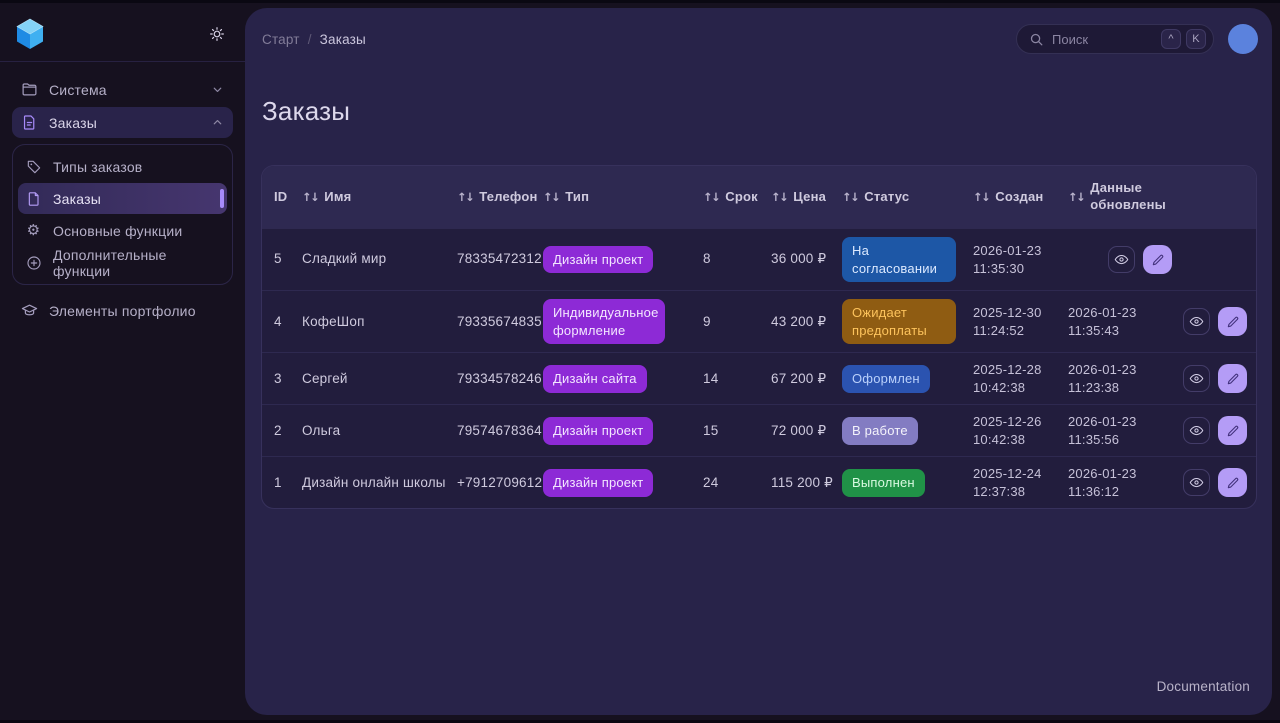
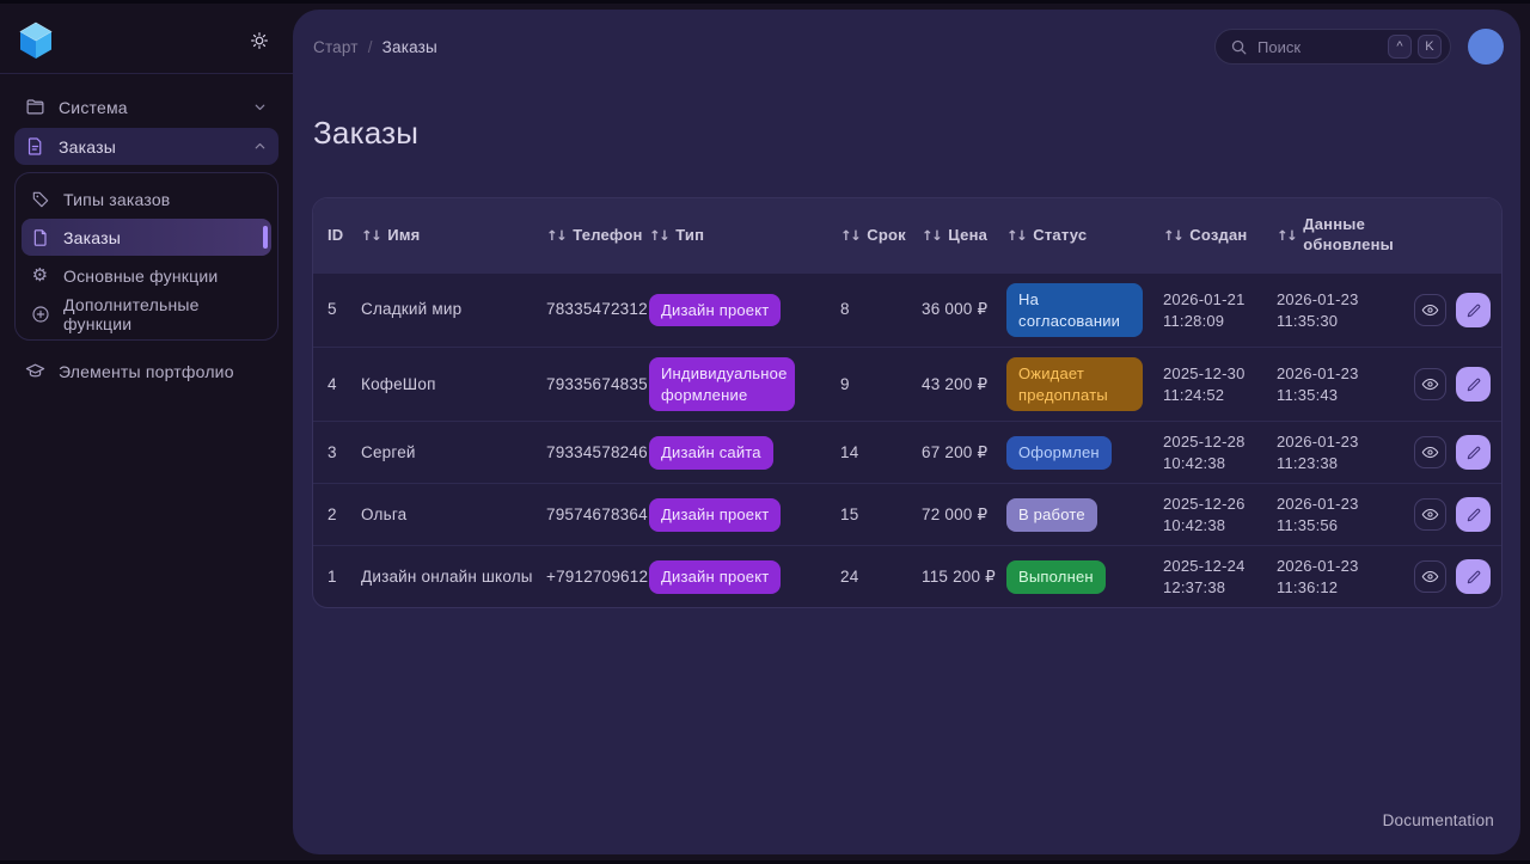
  Система
  Заказы
  Типы заказов
  Заказы
  ⚙
  Основные функции
  Дополнительные функции
  Элементы портфолио
  Старт
  /
  Заказы
  Поиск
  ^
  K
  Заказы
  ID
  ↑↓
  Имя
  ↑↓
  Телефон
  ↑↓
  Тип
  ↑↓
  Срок
  ↑↓
  Цена
  ↑↓
  Статус
  ↑↓
  Создан
  ↑↓
  Данные обновлены
  5
  Сладкий мир
  78335472312
  Дизайн проект
  8
  36 000 ₽
  На согласовании
+ 2026-01-21
+ 11:28:09
  2026-01-23
  11:35:30
  4
  КофеШоп
  79335674835
  Индивидуальное формление
  9
  43 200 ₽
  Ожидает предоплаты
  2025-12-30
  11:24:52
  2026-01-23
  11:35:43
  3
  Сергей
  79334578246
  Дизайн сайта
  14
  67 200 ₽
  Оформлен
  2025-12-28
  10:42:38
  2026-01-23
  11:23:38
  2
  Ольга
  79574678364
  Дизайн проект
  15
  72 000 ₽
  В работе
  2025-12-26
  10:42:38
  2026-01-23
  11:35:56
  1
  Дизайн онлайн школы
  +7912709612
  Дизайн проект
  24
  115 200 ₽
  Выполнен
  2025-12-24
  12:37:38
  2026-01-23
  11:36:12
  Documentation
